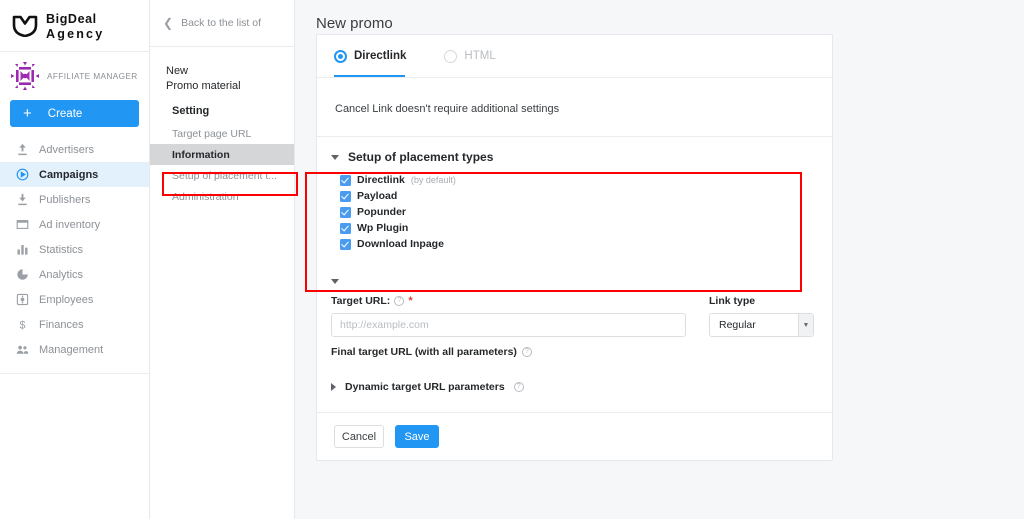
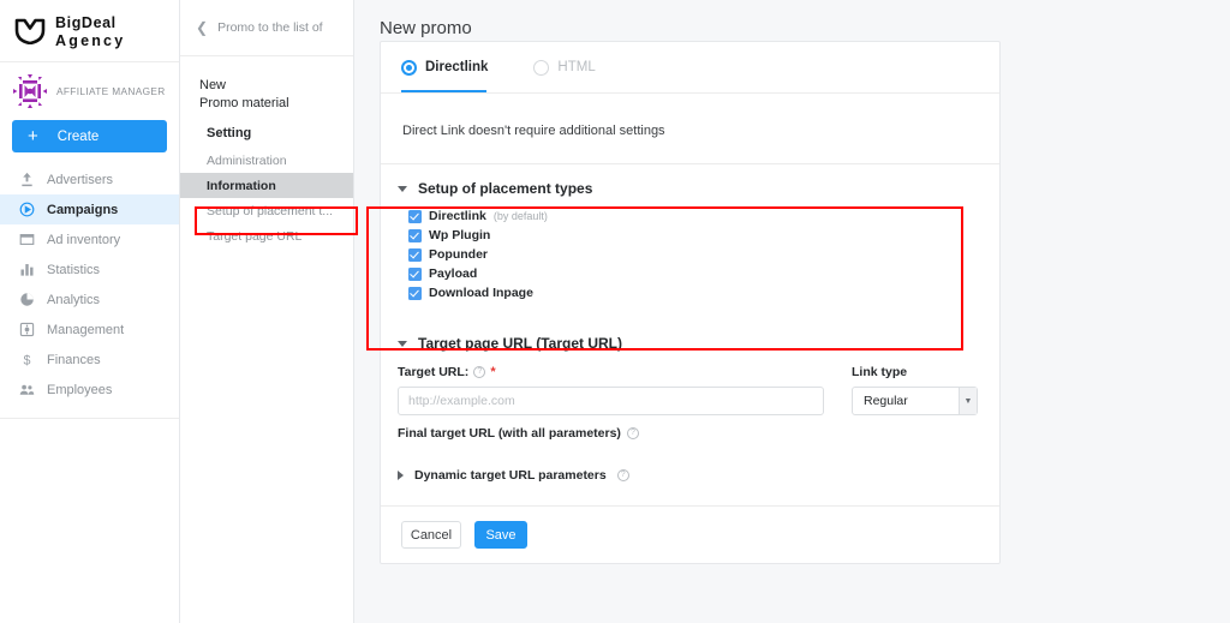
  BigDeal
  Agency
  AFFILIATE MANAGER
  +
  Create
  Advertisers
  Campaigns
- Publishers
  Ad inventory
  Statistics
  Analytics
- Employees
+ Management
  $
  Finances
- Management
+ Employees
  ❮
- Back to the list of
+ Promo to the list of
  New
  Promo material
  Setting
- Target page URL
+ Administration
  Information
  Setup of placement t...
- Administration
+ Target page URL
  New promo
  Directlink
  HTML
- Cancel Link doesn't require additional settings
+ Direct Link doesn't require additional settings
  Setup of placement types
  Directlink
  (by default)
- Payload
+ Wp Plugin
  Popunder
- Wp Plugin
+ Payload
  Download Inpage
+ Target page URL (Target URL)
  Target URL:
  *
  http://example.com
  Link type
  Regular
  Final target URL (with all parameters)
  Dynamic target URL parameters
  Cancel
  Save
